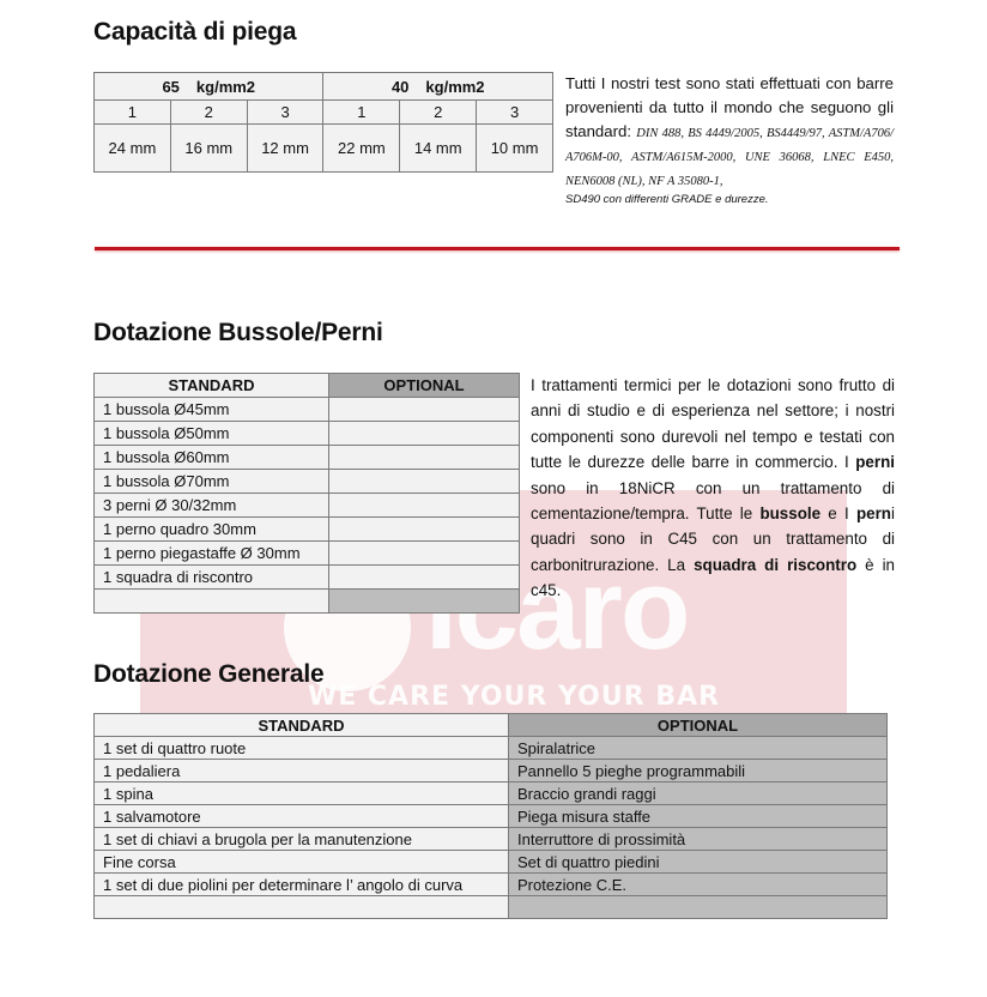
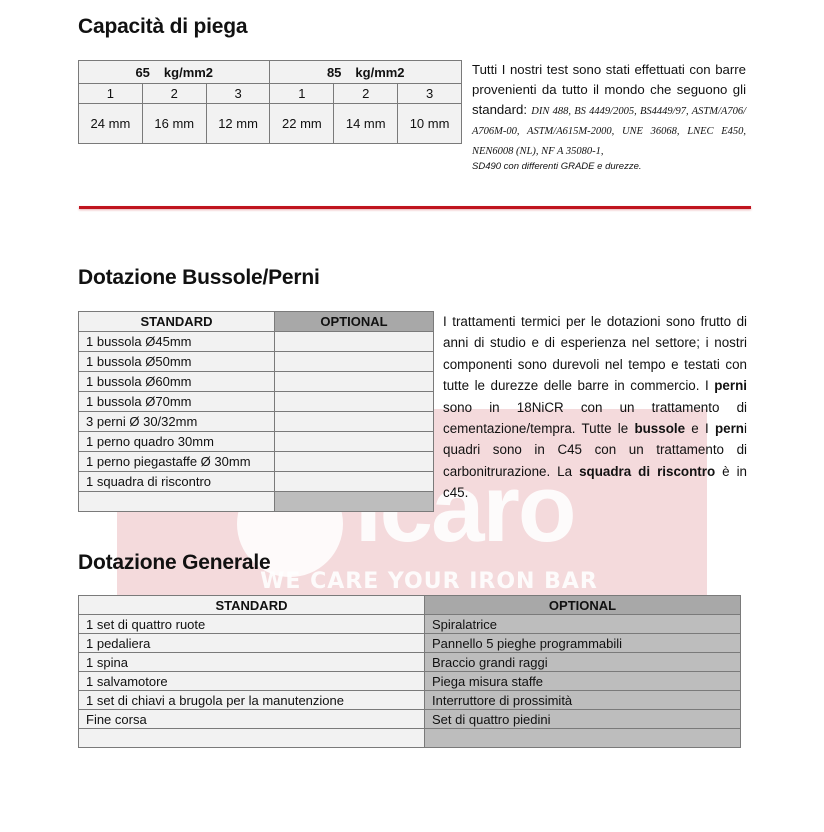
- WE CARE YOUR YOUR BAR
+ WE CARE YOUR IRON BAR
  Capacità di piega
- 65 kg/mm2	40 kg/mm2
+ 65 kg/mm2	85 kg/mm2
  1	2	3	1	2	3
  24 mm	16 mm	12 mm	22 mm	14 mm	10 mm
  Tutti I nostri test sono stati effettuati con barre provenienti da tutto il mondo che seguono gli standard: DIN 488, BS 4449/2005, BS4449/97, ASTM/A706/ A706M-00, ASTM/A615M-2000, UNE 36068, LNEC E450, NEN6008 (NL), NF A 35080-1,
  SD490 con differenti GRADE e durezze.
  Dotazione Bussole/Perni
  STANDARD	OPTIONAL
  1 bussola Ø45mm
  1 bussola Ø50mm
  1 bussola Ø60mm
  1 bussola Ø70mm
  3 perni Ø 30/32mm
  1 perno quadro 30mm
  1 perno piegastaffe Ø 30mm
  1 squadra di riscontro
  I trattamenti termici per le dotazioni sono frutto di anni di studio e di esperienza nel settore; i nostri componenti sono durevoli nel tempo e testati con tutte le durezze delle barre in commercio. I perni sono in 18NiCR con un trattamento di cementazione/tempra. Tutte le bussole e I perni quadri sono in C45 con un trattamento di carbonitrurazione. La squadra di riscontro è in c45.
  Dotazione Generale
  STANDARD	OPTIONAL
  1 set di quattro ruote	Spiralatrice
  1 pedaliera	Pannello 5 pieghe programmabili
  1 spina	Braccio grandi raggi
  1 salvamotore	Piega misura staffe
  1 set di chiavi a brugola per la manutenzione	Interruttore di prossimità
  Fine corsa	Set di quattro piedini
- 1 set di due piolini per determinare l’ angolo di curva	Protezione C.E.
